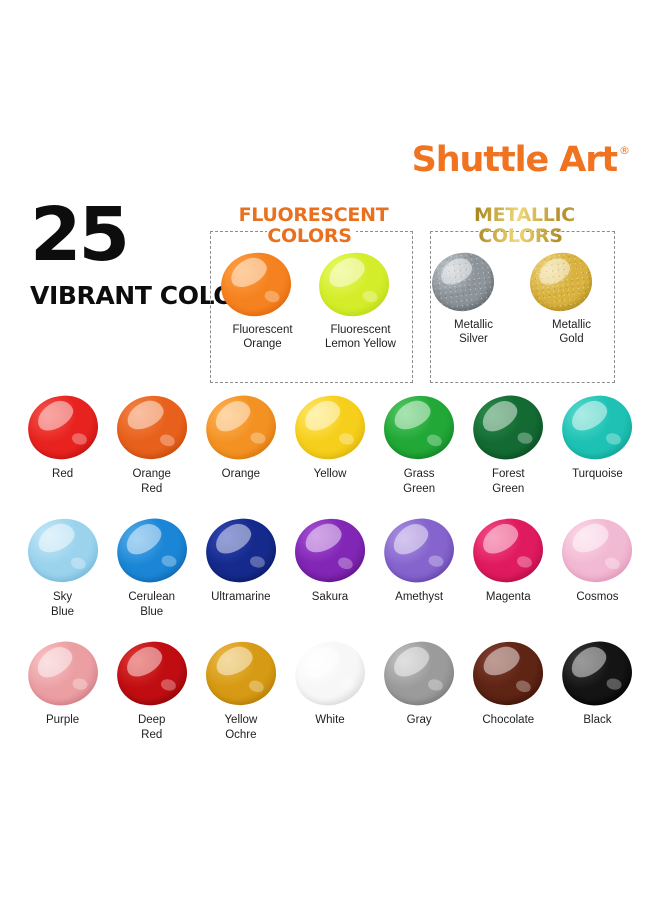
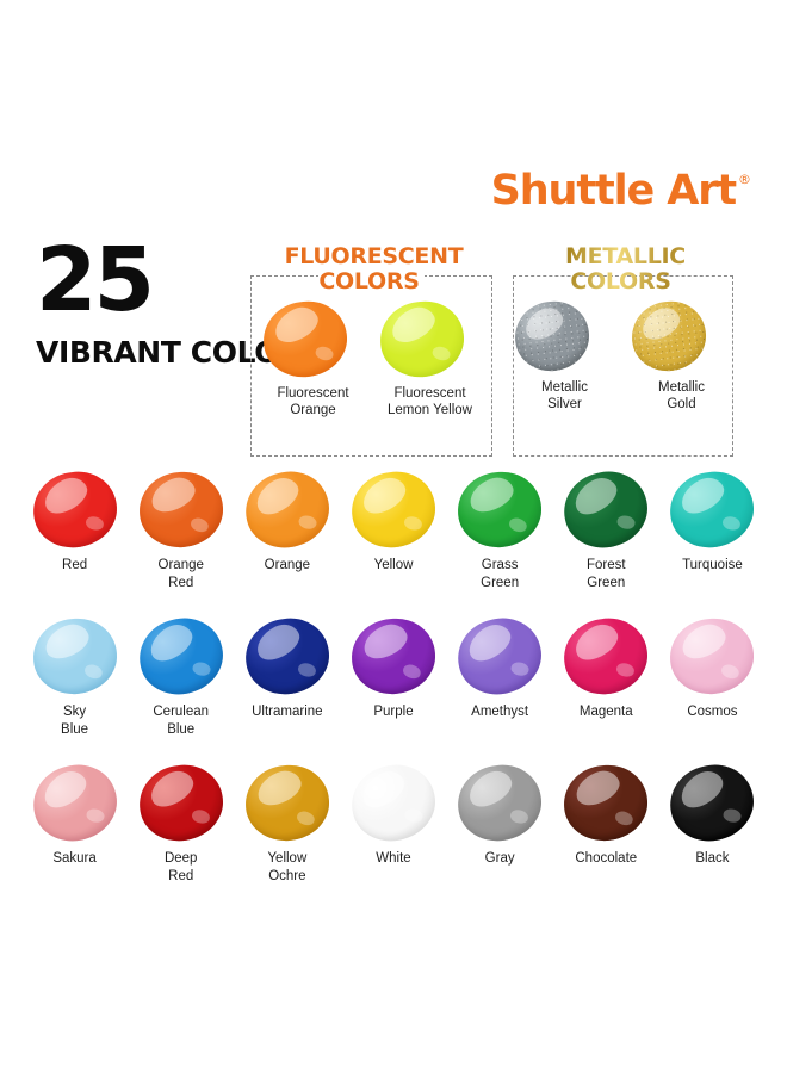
  Shuttle Art
  ®
  25
  VIBRANT COL
  FLUORESCENT
  COLORS
  Fluorescent
  Orange
  Fluorescent
  Lemon Yellow
  METALLIC
  COLORS
  Metallic
  Silver
  Metallic
  Gold
  Red
  Orange
  Red
  Orange
  Yellow
  Grass
  Green
  Forest
  Green
  Turquoise
  Sky
  Blue
  Cerulean
  Blue
  Ultramarine
- Sakura
+ Purple
  Amethyst
  Magenta
  Cosmos
- Purple
+ Sakura
  Deep
  Red
  Yellow
  Ochre
  White
  Gray
  Chocolate
  Black
